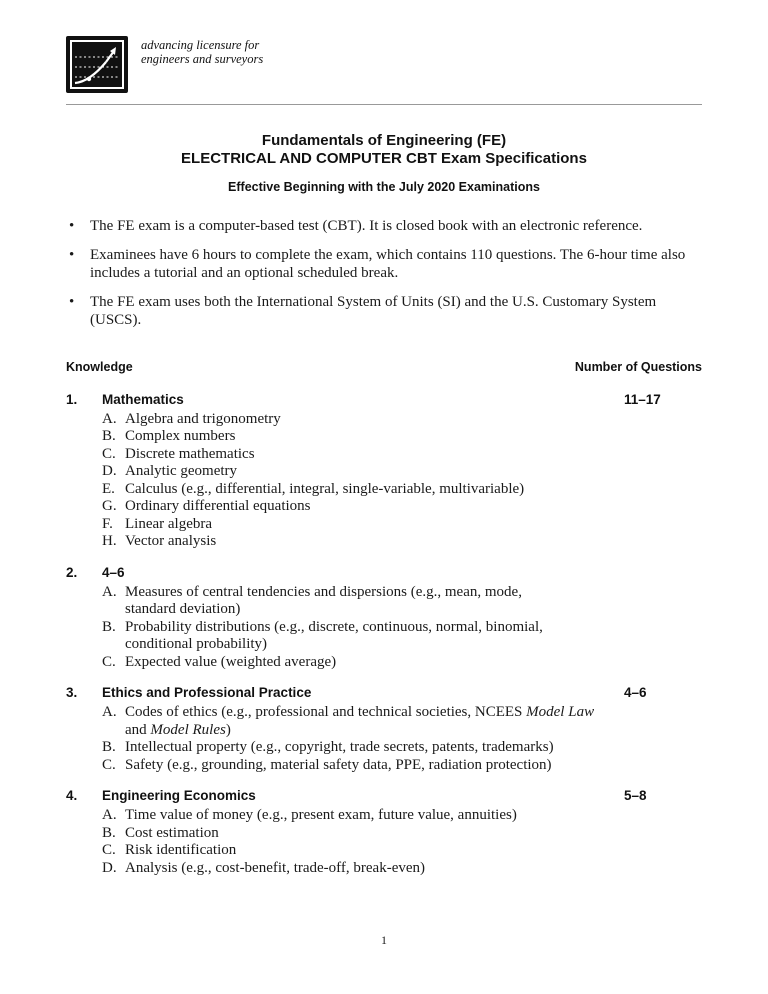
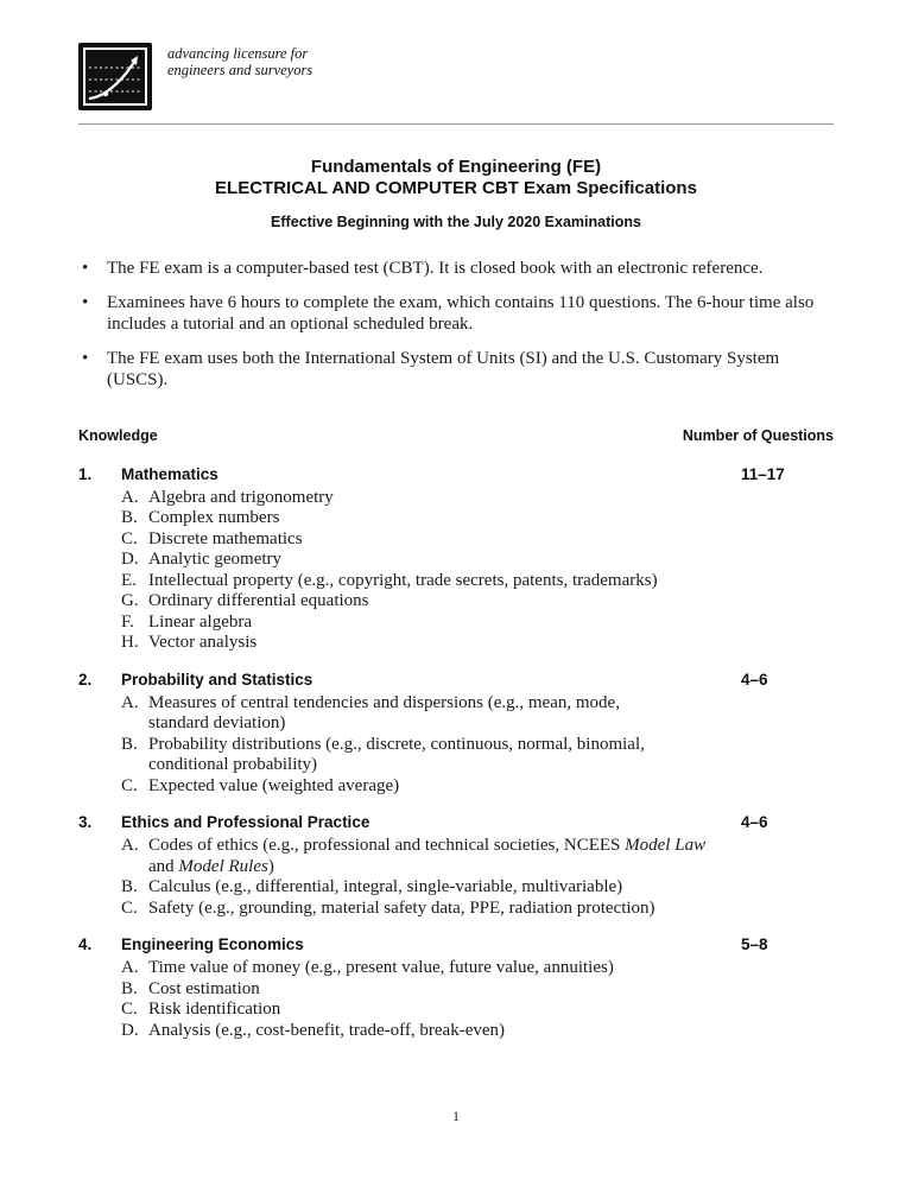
  advancing licensure for
  engineers and surveyors
  Fundamentals of Engineering (FE)
  ELECTRICAL AND COMPUTER CBT Exam Specifications
  Effective Beginning with the July 2020 Examinations
  •
  The FE exam is a computer-based test (CBT). It is closed book with an electronic reference.
  •
  Examinees have 6 hours to complete the exam, which contains 110 questions. The 6-hour time also includes a tutorial and an optional scheduled break.
  •
  The FE exam uses both the International System of Units (SI) and the U.S. Customary System (USCS).
  Knowledge
  Number of Questions
  1.
  Mathematics
  11–17
  A.
  Algebra and trigonometry
  B.
  Complex numbers
  C.
  Discrete mathematics
  D.
  Analytic geometry
  E.
- Calculus (e.g., differential, integral, single-variable, multivariable)
+ Intellectual property (e.g., copyright, trade secrets, patents, trademarks)
  G.
  Ordinary differential equations
  F.
  Linear algebra
  H.
  Vector analysis
  2.
+ Probability and Statistics
  4–6
  A.
  Measures of central tendencies and dispersions (e.g., mean, mode,
  standard deviation)
  B.
  Probability distributions (e.g., discrete, continuous, normal, binomial,
  conditional probability)
  C.
  Expected value (weighted average)
  3.
  Ethics and Professional Practice
  4–6
  A.
  Codes of ethics (e.g., professional and technical societies, NCEES Model Law
  and Model Rules)
  B.
- Intellectual property (e.g., copyright, trade secrets, patents, trademarks)
+ Calculus (e.g., differential, integral, single-variable, multivariable)
  C.
  Safety (e.g., grounding, material safety data, PPE, radiation protection)
  4.
  Engineering Economics
  5–8
  A.
- Time value of money (e.g., present exam, future value, annuities)
+ Time value of money (e.g., present value, future value, annuities)
  B.
  Cost estimation
  C.
  Risk identification
  D.
  Analysis (e.g., cost-benefit, trade-off, break-even)
  1
